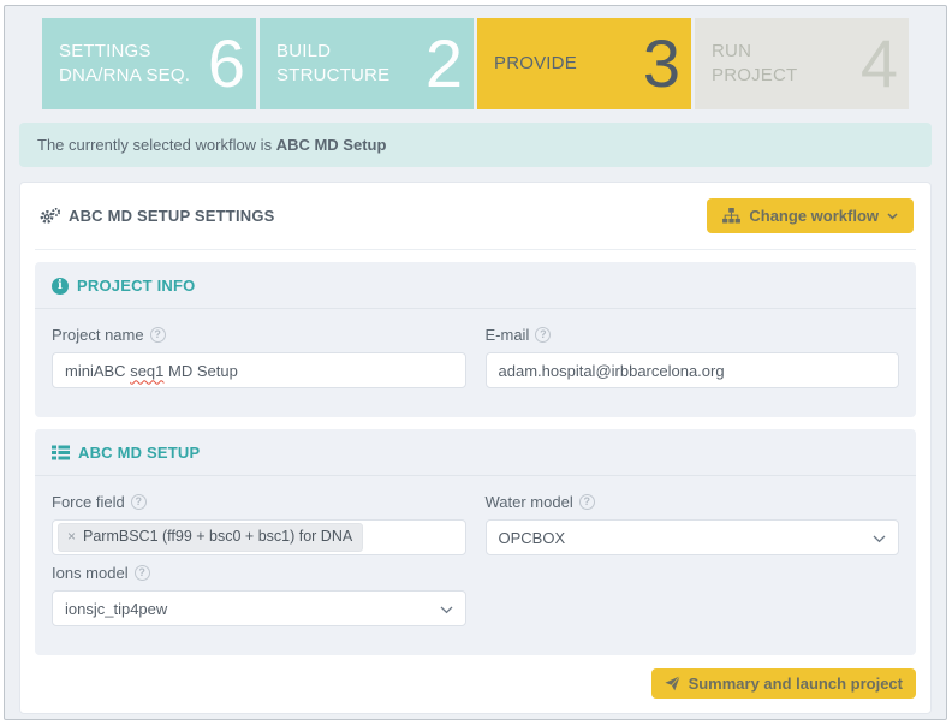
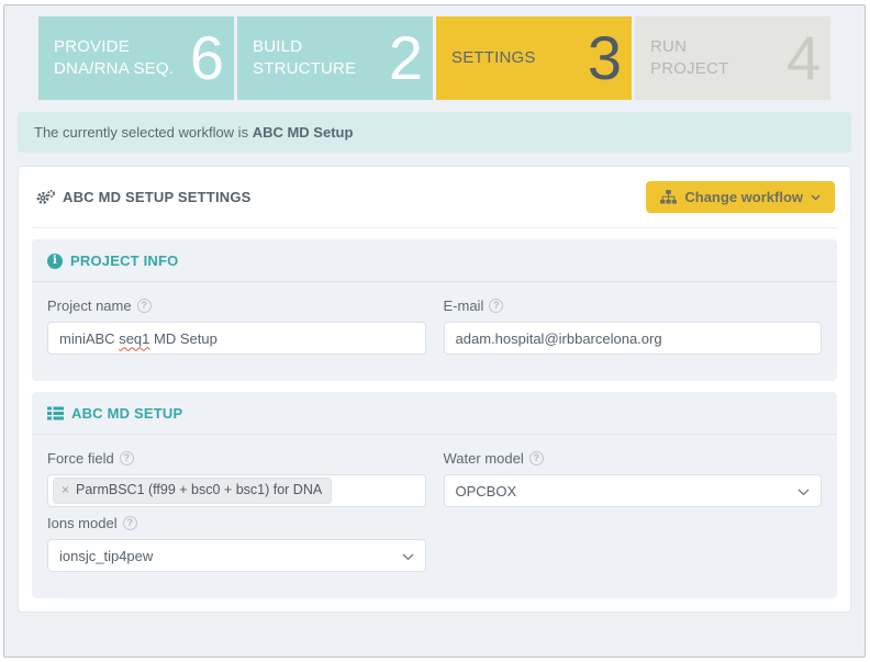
- SETTINGS
+ PROVIDE
  DNA/RNA SEQ.
  6
  BUILD
  STRUCTURE
  2
- PROVIDE
+ SETTINGS
  3
  RUN
  PROJECT
  4
  The currently selected workflow is
  ABC MD Setup
  ABC MD SETUP SETTINGS
  Change workflow
  i
  PROJECT INFO
  Project name
  ?
  miniABC
  seq1
  MD Setup
  E-mail
  ?
  adam.hospital@irbbarcelona.org
  ABC MD SETUP
  Force field
  ?
  ×
  ParmBSC1 (ff99 + bsc0 + bsc1) for DNA
  Water model
  ?
  OPCBOX
  Ions model
  ?
  ionsjc_tip4pew
- Summary and launch project
